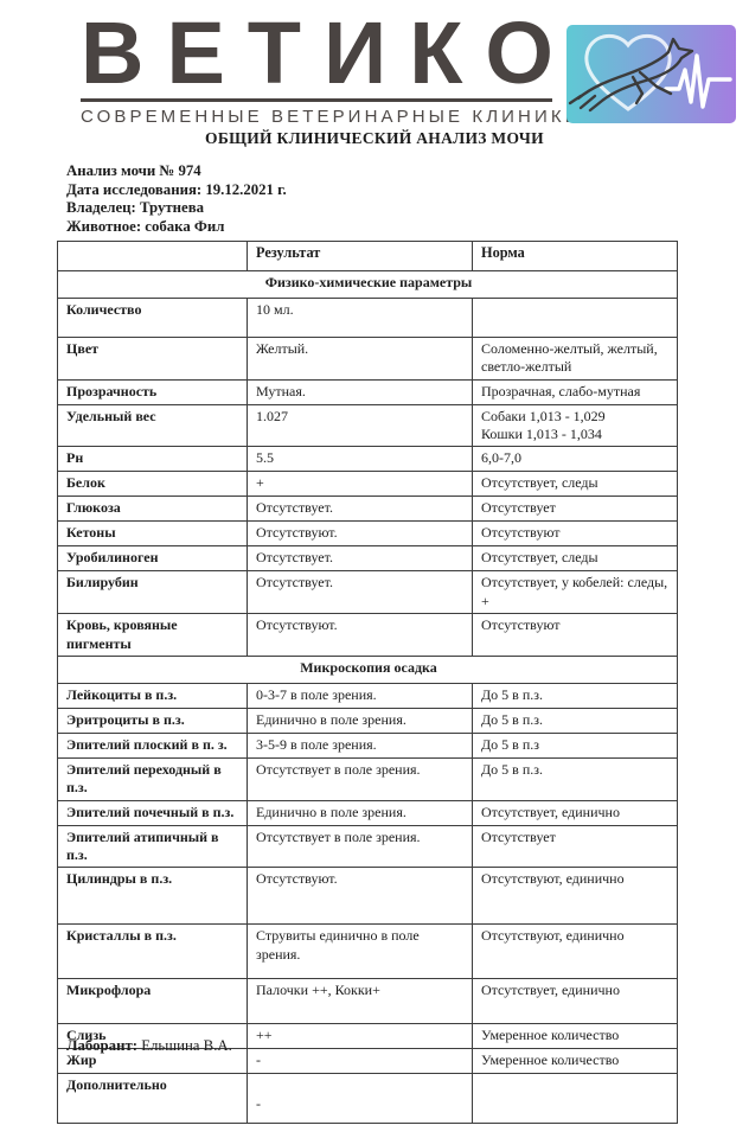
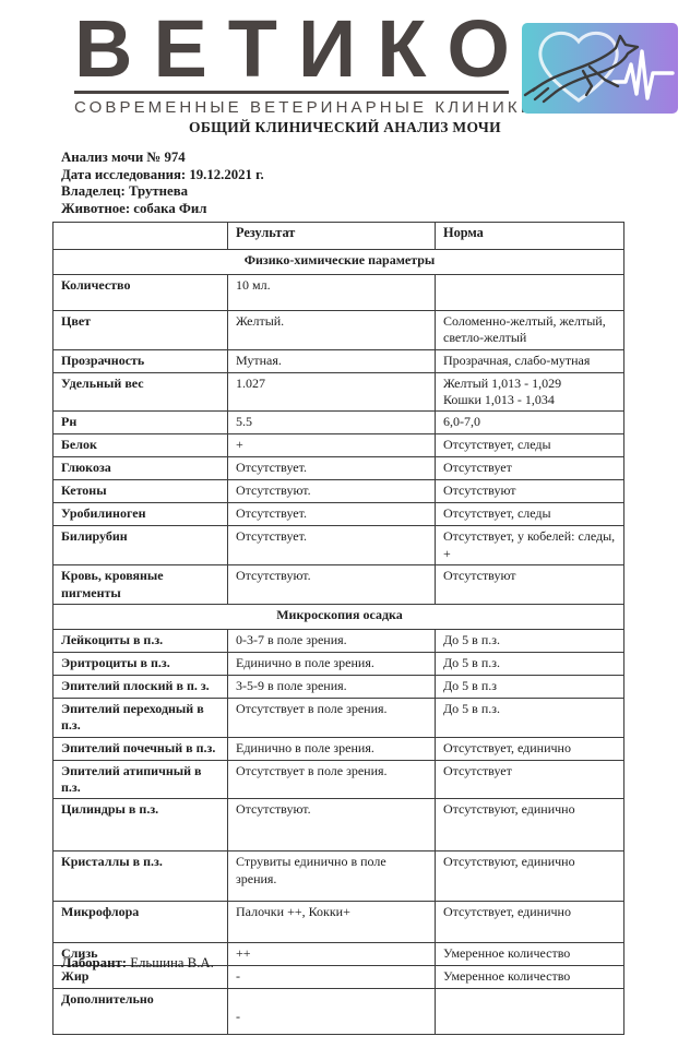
  ВЕТИКО
  СОВРЕМЕННЫЕ ВЕТЕРИНАРНЫЕ КЛИНИК
  ОБЩИЙ КЛИНИЧЕСКИЙ АНАЛИЗ МОЧИ
  Анализ мочи № 974
  Дата исследования: 19.12.2021 г.
  Владелец: Трутнева
  Животное: собака Фил
  	Результат	Норма
  Физико-химические параметры
  Количество	10 мл.
  Цвет	Желтый.	Соломенно-желтый, желтый, светло-желтый
  Прозрачность	Мутная.	Прозрачная, слабо-мутная
- Удельный вес	1.027	Собаки 1,013 - 1,029 Кошки 1,013 - 1,034
+ Удельный вес	1.027	Желтый 1,013 - 1,029 Кошки 1,013 - 1,034
  Рн	5.5	6,0-7,0
  Белок	+	Отсутствует, следы
  Глюкоза	Отсутствует.	Отсутствует
  Кетоны	Отсутствуют.	Отсутствуют
  Уробилиноген	Отсутствует.	Отсутствует, следы
  Билирубин	Отсутствует.	Отсутствует, у кобелей: следы, +
  Кровь, кровяные пигменты	Отсутствуют.	Отсутствуют
  Микроскопия осадка
  Лейкоциты в п.з.	0-3-7 в поле зрения.	До 5 в п.з.
  Эритроциты в п.з.	Единично в поле зрения.	До 5 в п.з.
  Эпителий плоский в п. з.	3-5-9 в поле зрения.	До 5 в п.з
  Эпителий переходный в п.з.	Отсутствует в поле зрения.	До 5 в п.з.
  Эпителий почечный в п.з.	Единично в поле зрения.	Отсутствует, единично
  Эпителий атипичный в п.з.	Отсутствует в поле зрения.	Отсутствует
  Цилиндры в п.з.	Отсутствуют.	Отсутствуют, единично
  Кристаллы в п.з.	Струвиты единично в поле зрения.	Отсутствуют, единично
  Микрофлора	Палочки ++, Кокки+	Отсутствует, единично
  Слизь	++	Умеренное количество
  Жир	-	Умеренное количество
  Дополнительно	-
  Лаборант: Ельшина В.А.
